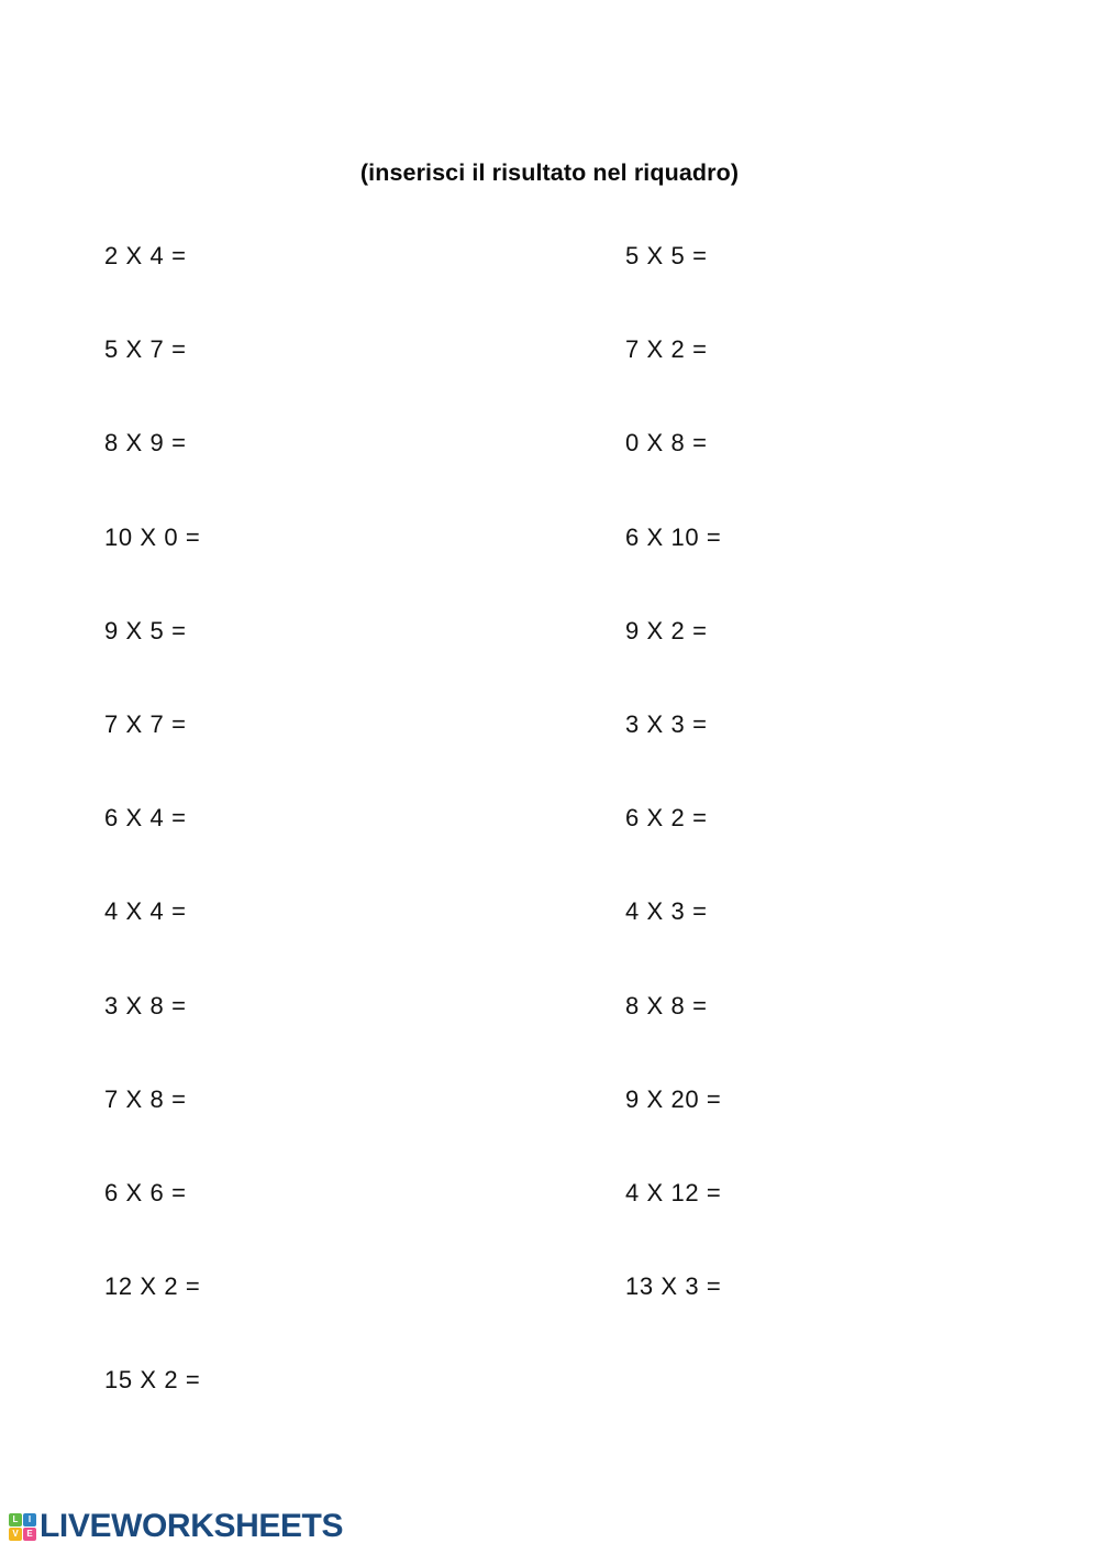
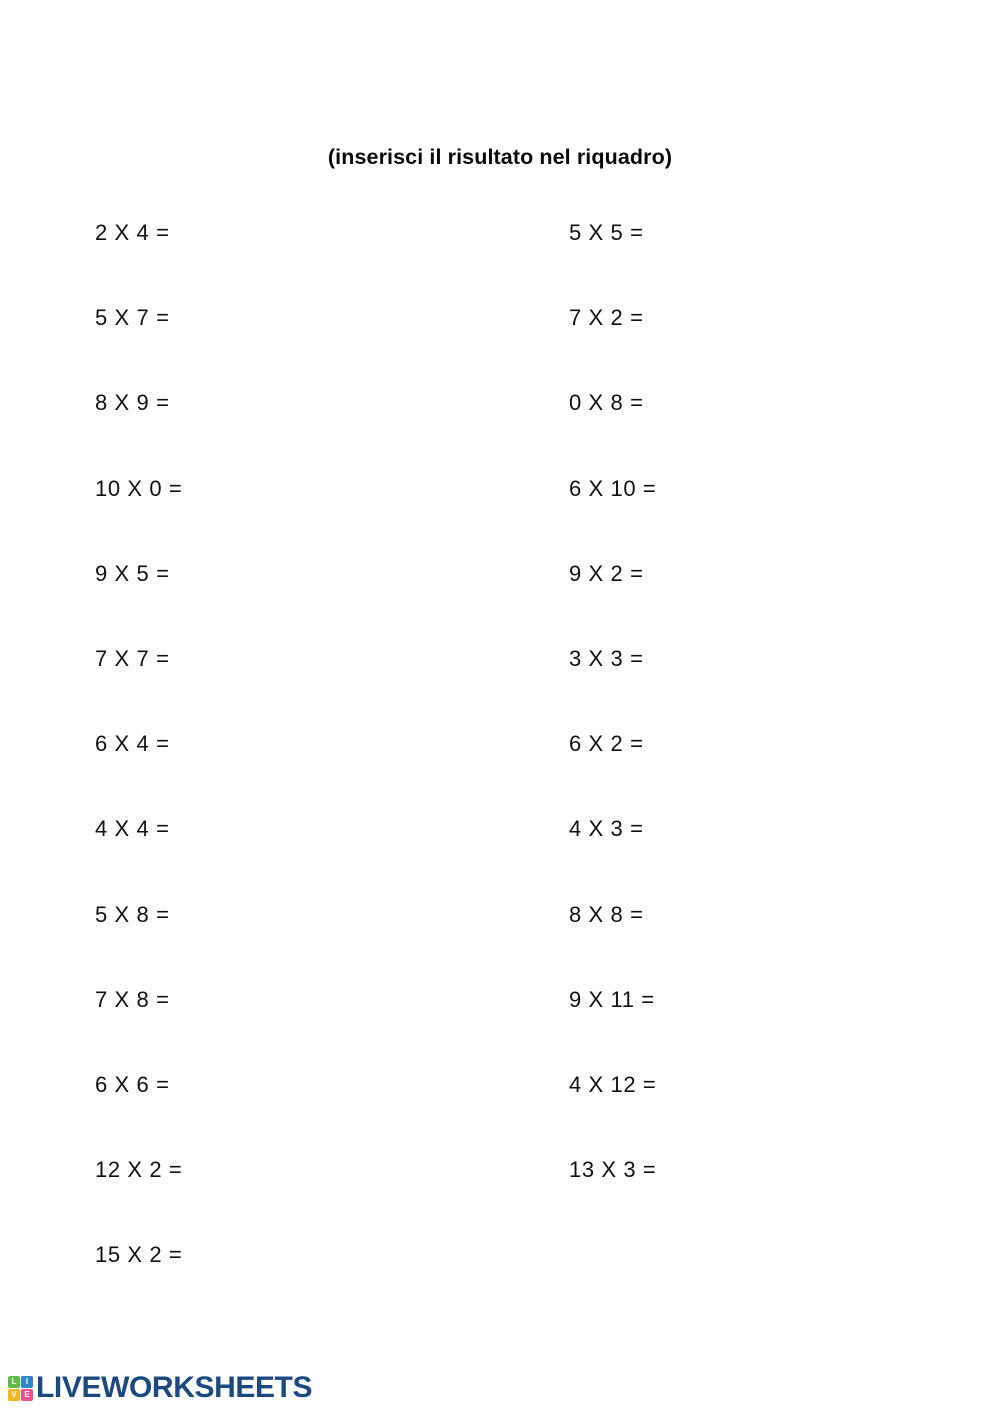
  (inserisci il risultato nel riquadro)
  2 X 4 =
  5 X 7 =
  8 X 9 =
  10 X 0 =
  9 X 5 =
  7 X 7 =
  6 X 4 =
  4 X 4 =
- 3 X 8 =
+ 5 X 8 =
  7 X 8 =
  6 X 6 =
  12 X 2 =
  15 X 2 =
  5 X 5 =
  7 X 2 =
  0 X 8 =
  6 X 10 =
  9 X 2 =
  3 X 3 =
  6 X 2 =
  4 X 3 =
  8 X 8 =
- 9 X 20 =
+ 9 X 11 =
  4 X 12 =
  13 X 3 =
  L
  I
  V
  E
  LIVEWORKSHEETS
